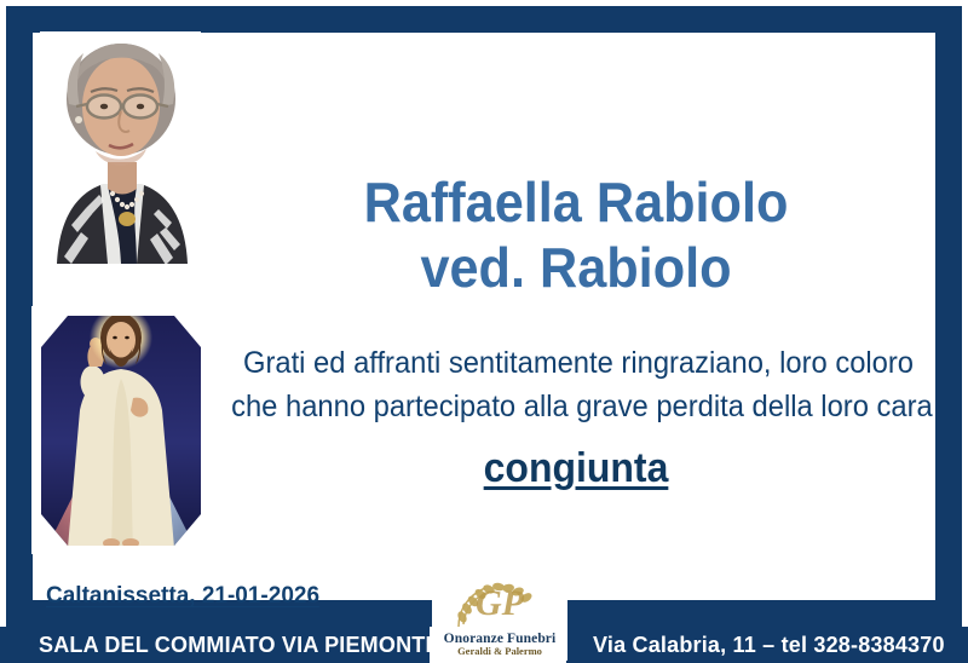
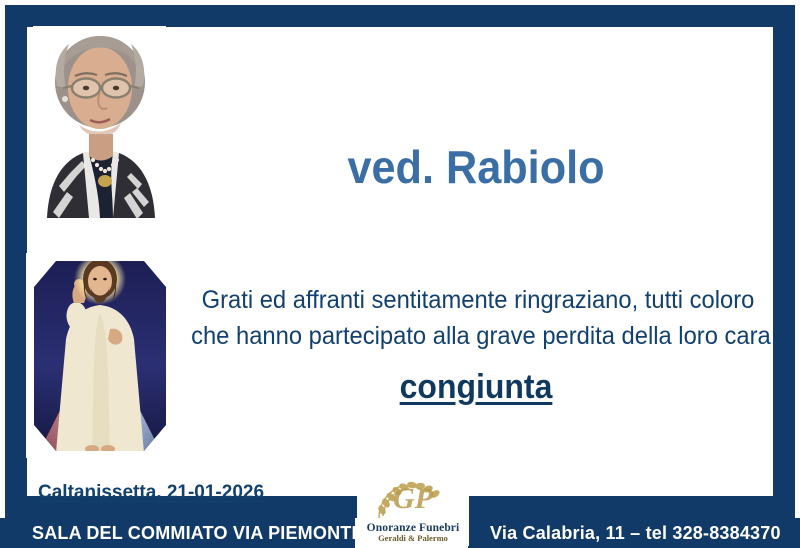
- Raffaella Rabiolo
  ved. Rabiolo
- Grati ed affranti sentitamente ringraziano, loro coloro
+ Grati ed affranti sentitamente ringraziano, tutti coloro
  che hanno partecipato alla grave perdita della loro cara
  congiunta
  Caltanissetta, 21-01-2026
  SALA DEL COMMIATO VIA PIEMONT
  Via Calabria, 11 – tel 328-8384370
  GP
  Onoranze Funebri
  Geraldi & Palermo
